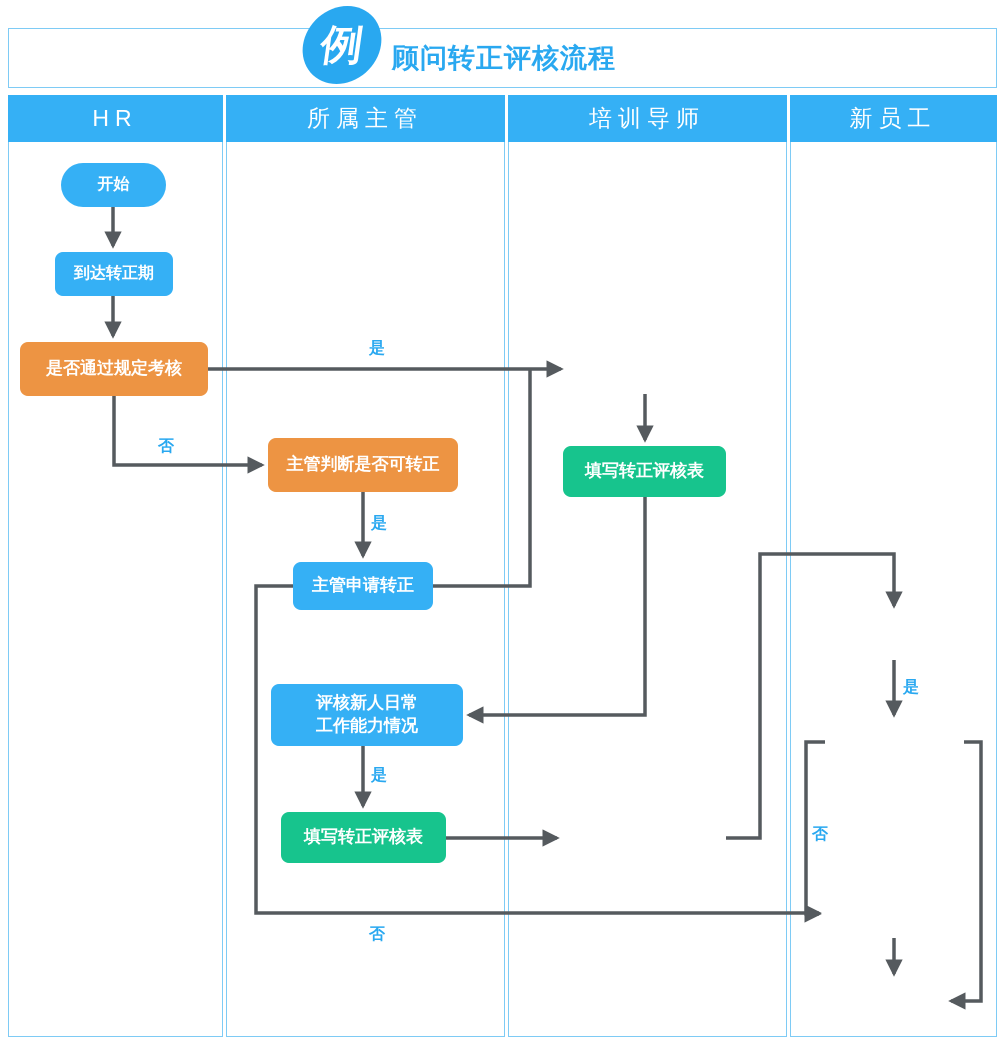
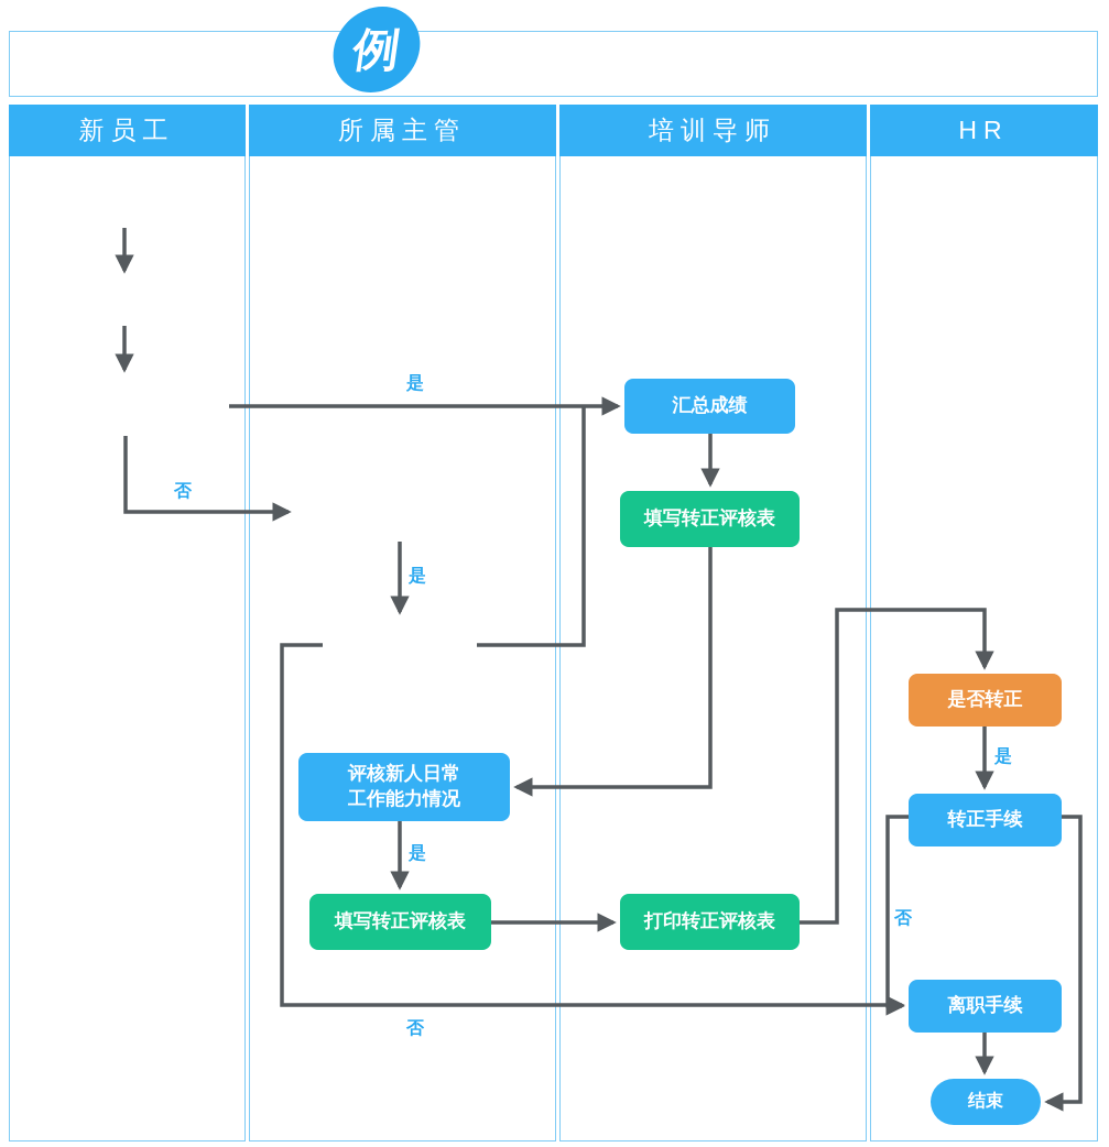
- 顾问转正评核流程
- HR
+ 新员工
  所属主管
  培训导师
- 新员工
+ HR
- 开始
- 到达转正期
- 是否通过规定考核
- 主管判断是否可转正
- 主管申请转正
  评核新人日常
  工作能力情况
  填写转正评核表
+ 汇总成绩
  填写转正评核表
+ 打印转正评核表
+ 是否转正
+ 转正手续
+ 离职手续
+ 结束
  是
  否
  是
  是
  是
  否
  否
